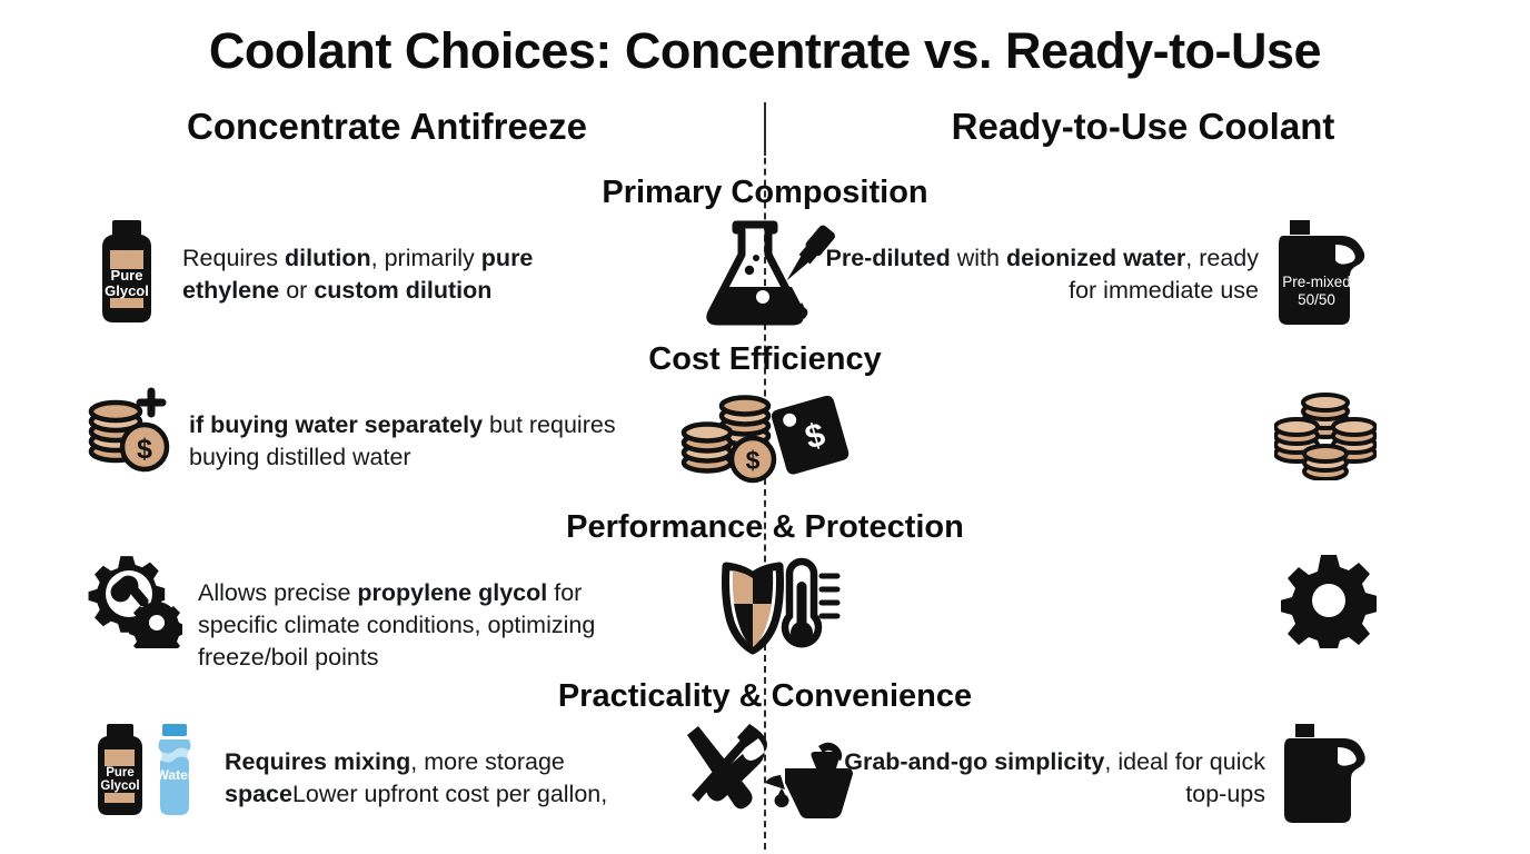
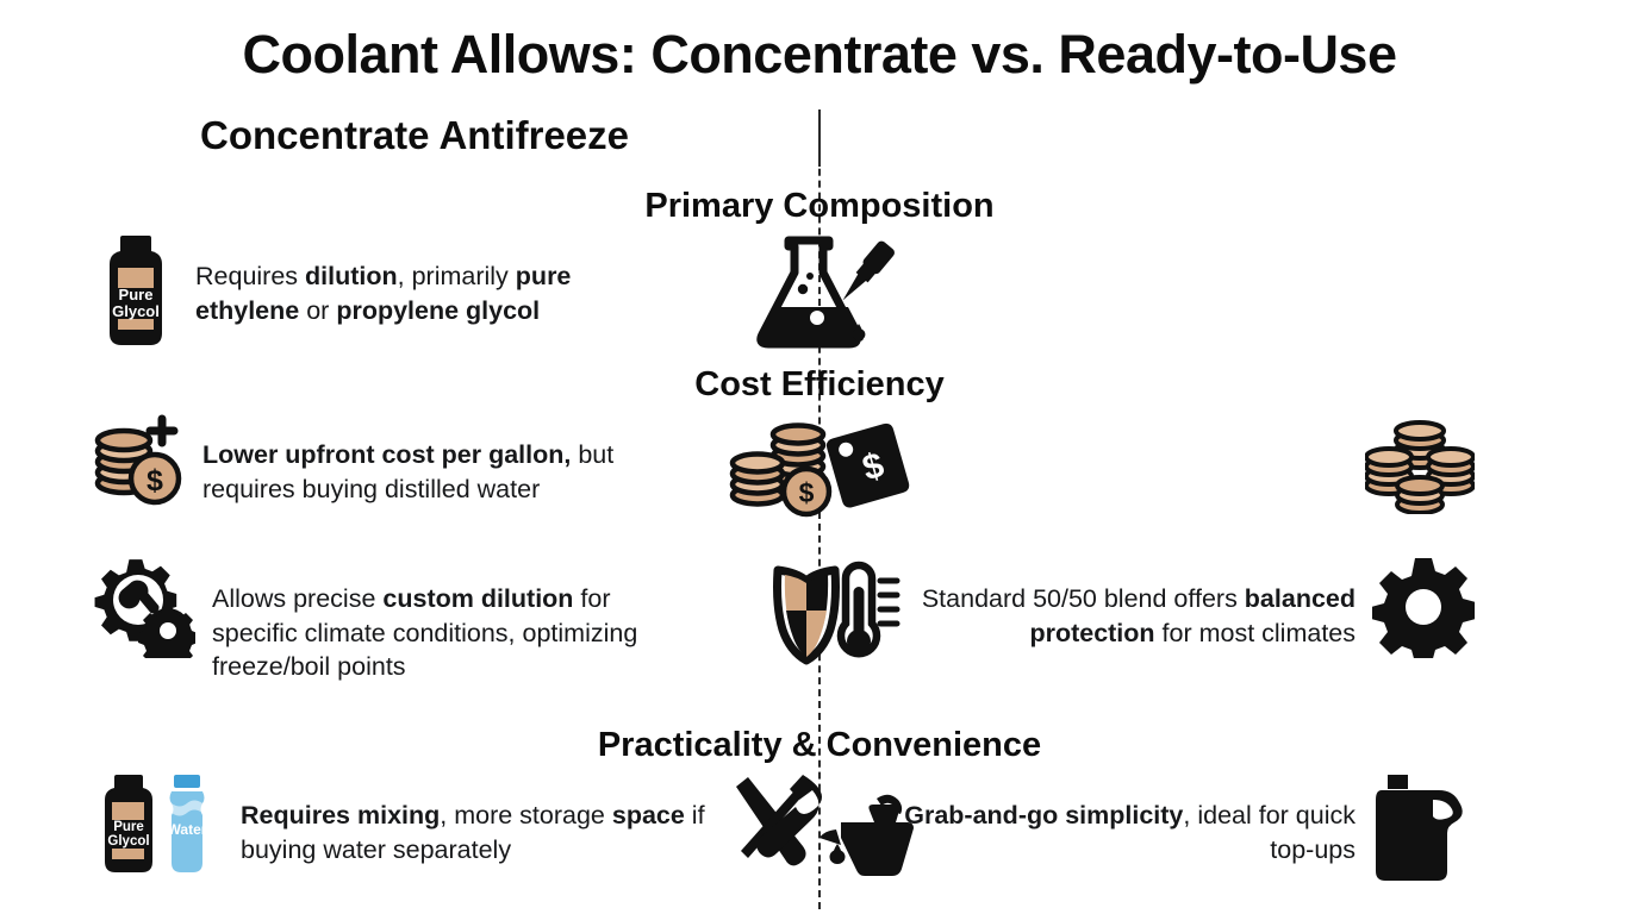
- Coolant Choices: Concentrate vs. Ready-to-Use
+ Coolant Allows: Concentrate vs. Ready-to-Use
  Concentrate Antifreeze
- Ready-to-Use Coolant
  Primary Composition
  Pure
  Glycol
- Requires dilution, primarily pure ethylene or custom dilution
+ Requires dilution, primarily pure ethylene or propylene glycol
- Pre-diluted with deionized water, ready for immediate use
- Pre-mixed
- 50/50
  Cost Efficiency
  $
- if buying water separately but requires buying distilled water
+ Lower upfront cost per gallon, but requires buying distilled water
  $
- Performance & Protection
- Allows precise propylene glycol for specific climate conditions, optimizing freeze/boil points
+ Allows precise custom dilution for specific climate conditions, optimizing freeze/boil points
+ Standard 50/50 blend offers balanced protection for most climates
  Practicality & Convenience
  Pure
  Glycol
  Water
- Requires mixing, more storage spaceLower upfront cost per gallon,
+ Requires mixing, more storage space if buying water separately
  Grab-and-go simplicity, ideal for quick top-ups
